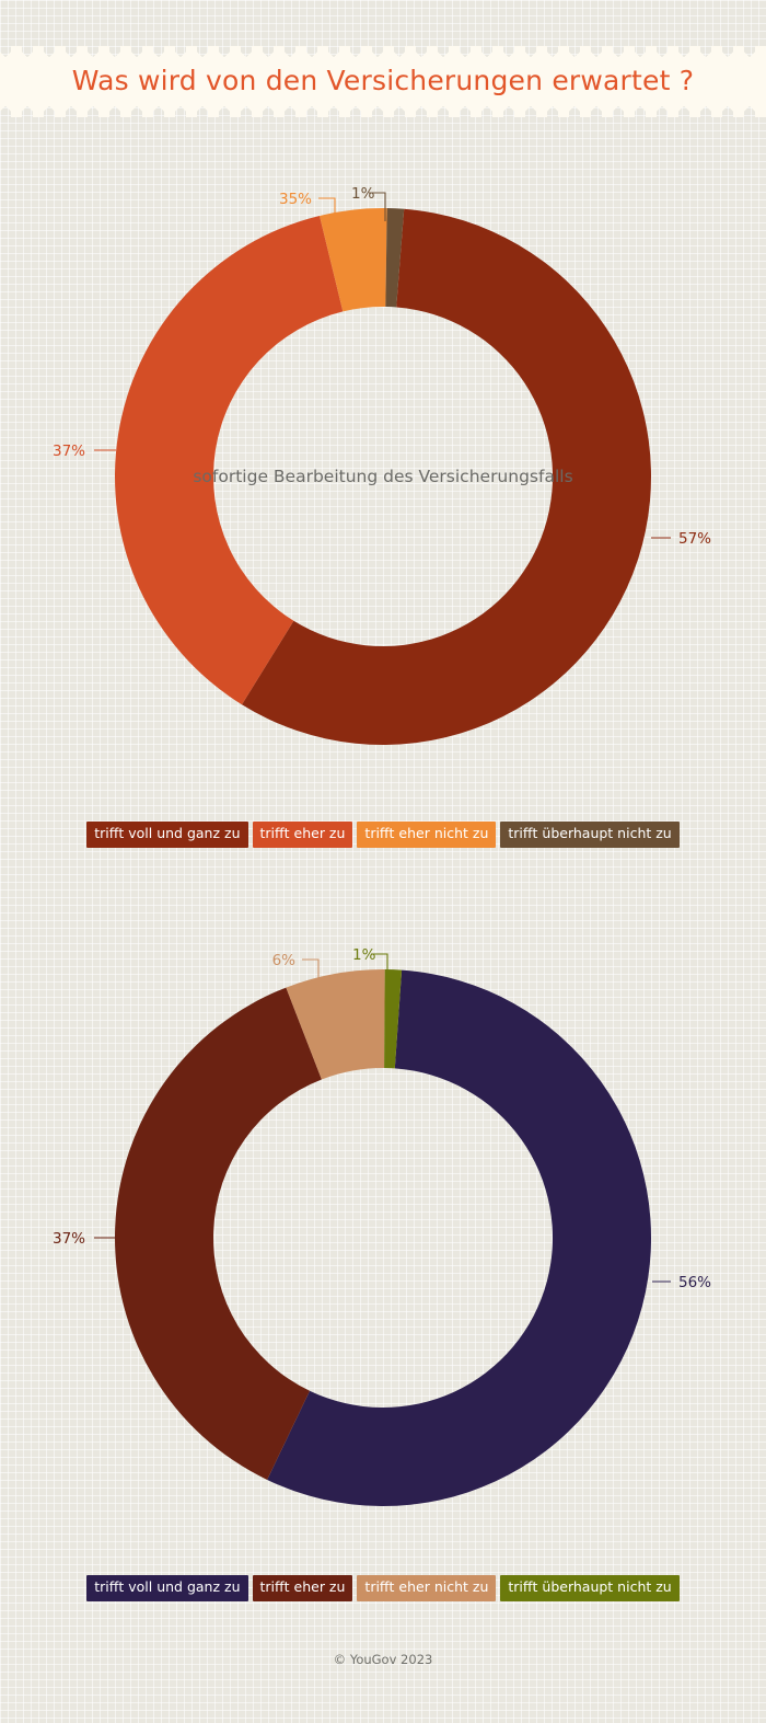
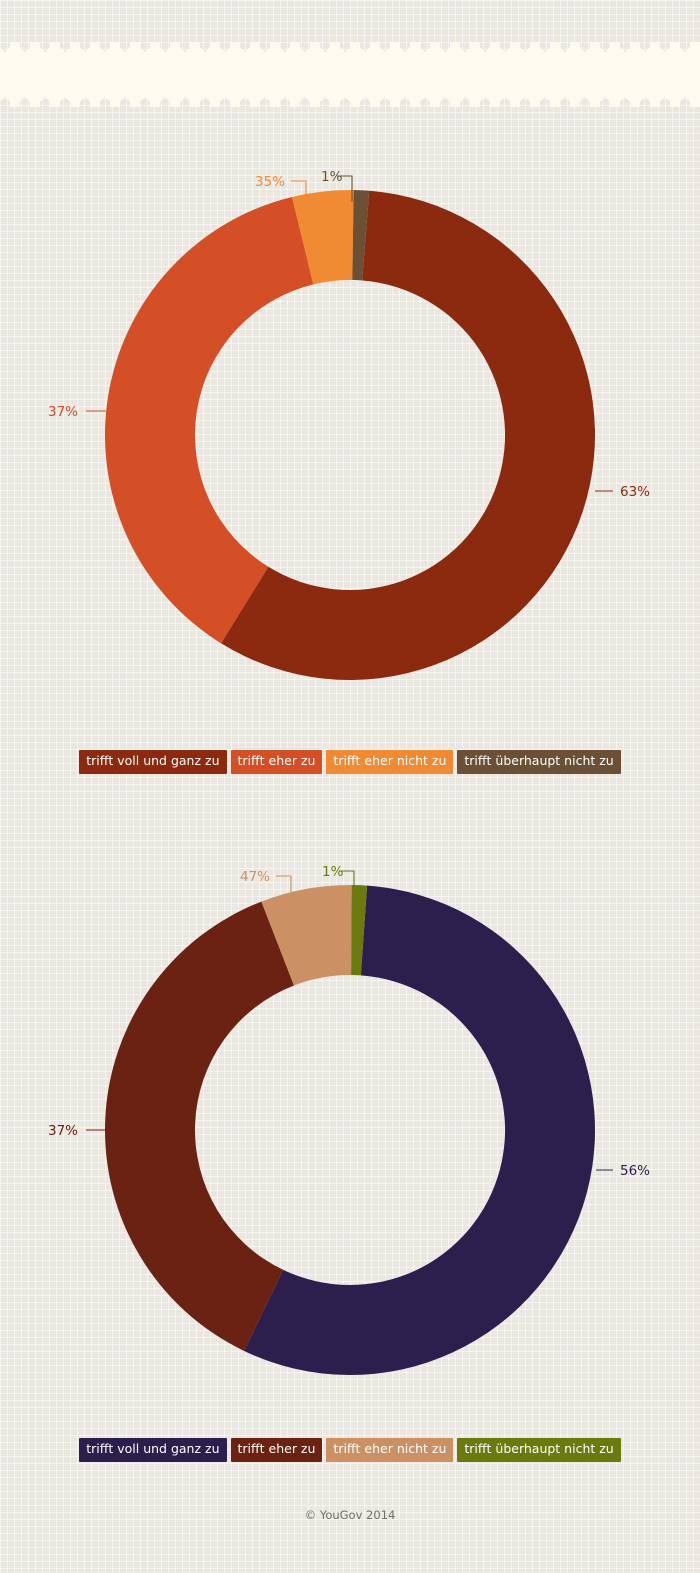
- Was wird von den Versicherungen erwartet ?
- sofortige Bearbeitung des Versicherungsfalls
- 57%
+ 63%
  37%
  35%
  1%
  trifft voll und ganz zu
  trifft eher zu
  trifft eher nicht zu
  trifft überhaupt nicht zu
  56%
  37%
- 6%
+ 47%
  1%
  trifft voll und ganz zu
  trifft eher zu
  trifft eher nicht zu
  trifft überhaupt nicht zu
- © YouGov 2023
+ © YouGov 2014
